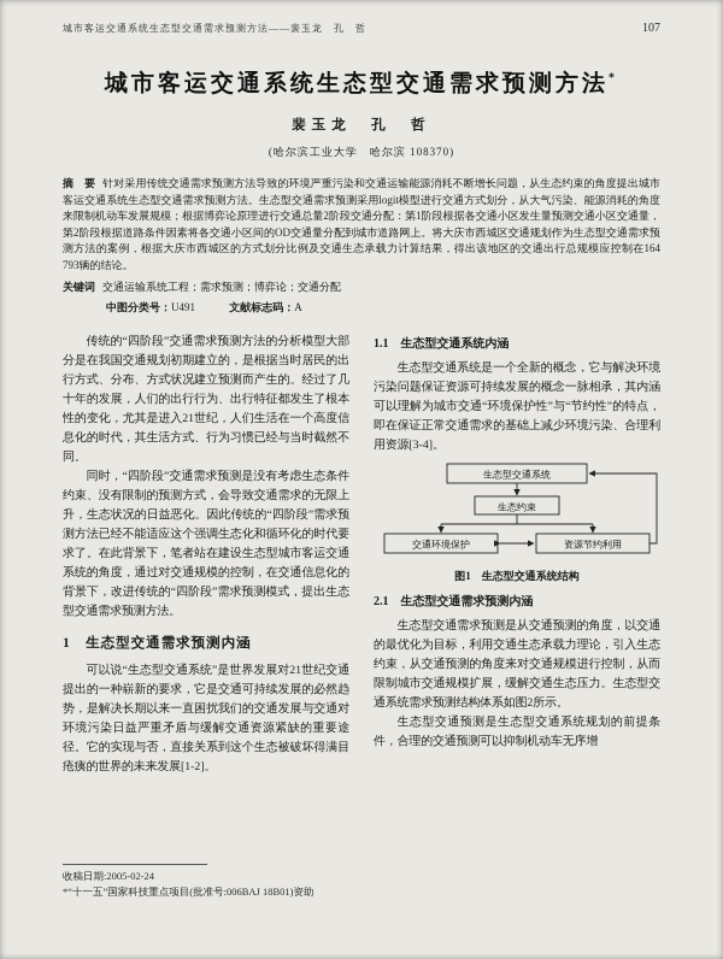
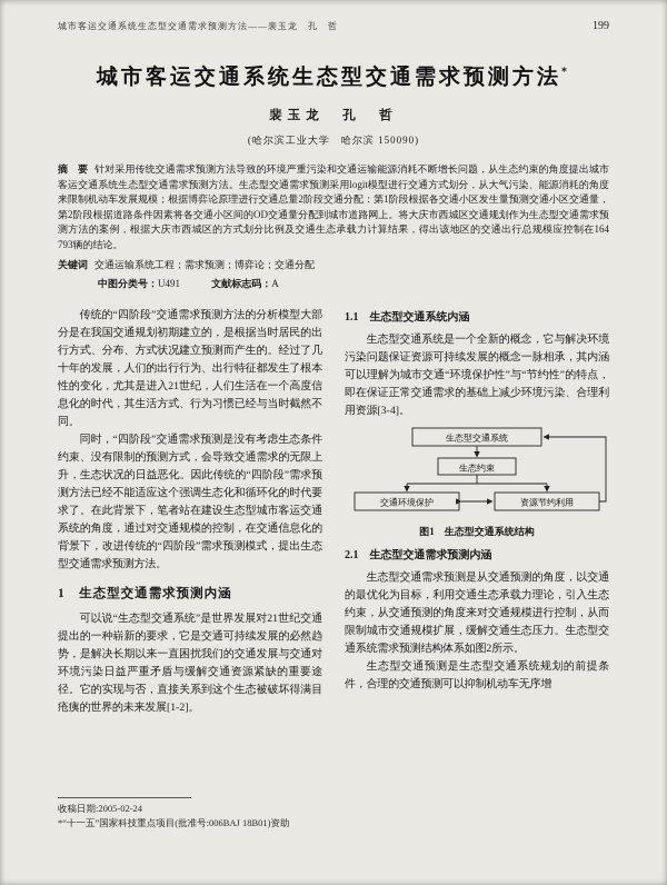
  城市客运交通系统生态型交通需求预测方法——裴玉龙 孔 哲
- 107
+ 199
  城市客运交通系统生态型交通需求预测方法*
  裴玉龙 孔 哲
- (哈尔滨工业大学 哈尔滨 108370)
+ (哈尔滨工业大学 哈尔滨 150090)
  摘 要 针对采用传统交通需求预测方法导致的环境严重污染和交通运输能源消耗不断增长问题，从生态约束的角度提出城市客运交通系统生态型交通需求预测方法。生态型交通需求预测采用logit模型进行交通方式划分，从大气污染、能源消耗的角度来限制机动车发展规模；根据博弈论原理进行交通总量2阶段交通分配：第1阶段根据各交通小区发生量预测交通小区交通量，第2阶段根据道路条件因素将各交通小区间的OD交通量分配到城市道路网上。将大庆市西城区交通规划作为生态型交通需求预测方法的案例，根据大庆市西城区的方式划分比例及交通生态承载力计算结果，得出该地区的交通出行总规模应控制在164 793辆的结论。
  关键词 交通运输系统工程；需求预测；博弈论；交通分配
  中图分类号：U491 文献标志码：A
  传统的“四阶段”交通需求预测方法的分析模型大部分是在我国交通规划初期建立的，是根据当时居民的出行方式、分布、方式状况建立预测而产生的。经过了几十年的发展，人们的出行行为、出行特征都发生了根本性的变化，尤其是进入21世纪，人们生活在一个高度信息化的时代，其生活方式、行为习惯已经与当时截然不同。
  同时，“四阶段”交通需求预测是没有考虑生态条件约束、没有限制的预测方式，会导致交通需求的无限上升，生态状况的日益恶化。因此传统的“四阶段”需求预测方法已经不能适应这个强调生态化和循环化的时代要求了。在此背景下，笔者站在建设生态型城市客运交通系统的角度，通过对交通规模的控制，在交通信息化的背景下，改进传统的“四阶段”需求预测模式，提出生态型交通需求预测方法。
  1 生态型交通需求预测内涵
  可以说“生态型交通系统”是世界发展对21世纪交通提出的一种崭新的要求，它是交通可持续发展的必然趋势，是解决长期以来一直困扰我们的交通发展与交通对环境污染日益严重矛盾与缓解交通资源紧缺的重要途径。它的实现与否，直接关系到这个生态被破坏得满目疮痍的世界的未来发展[1-2]。
  收稿日期:2005-02-24
  *“十一五”国家科技重点项目(批准号:006BAJ 18B01)资助
  1.1 生态型交通系统内涵
  生态型交通系统是一个全新的概念，它与解决环境污染问题保证资源可持续发展的概念一脉相承，其内涵可以理解为城市交通“环境保护性”与“节约性”的特点，即在保证正常交通需求的基础上减少环境污染、合理利用资源[3-4]。
  生态型交通系统
  生态约束
  交通环境保护
  资源节约利用
  图1 生态型交通系统结构
  2.1 生态型交通需求预测内涵
  生态型交通需求预测是从交通预测的角度，以交通的最优化为目标，利用交通生态承载力理论，引入生态约束，从交通预测的角度来对交通规模进行控制，从而限制城市交通规模扩展，缓解交通生态压力。生态型交通系统需求预测结构体系如图2所示。
  生态型交通预测是生态型交通系统规划的前提条件，合理的交通预测可以抑制机动车无序增
